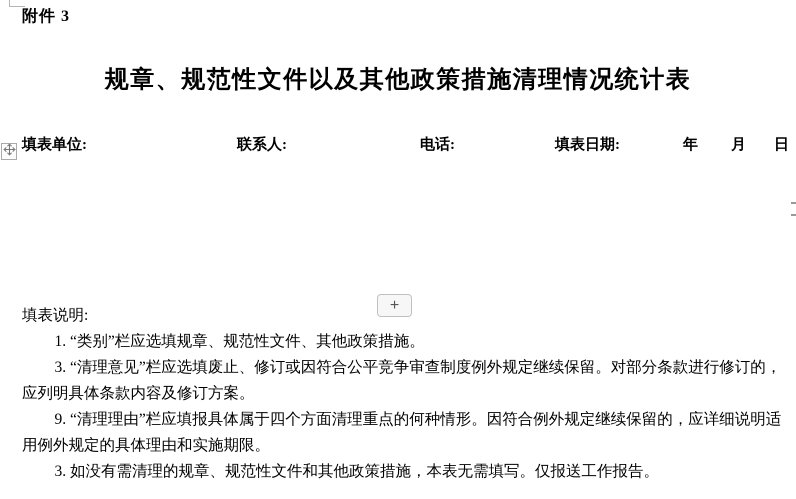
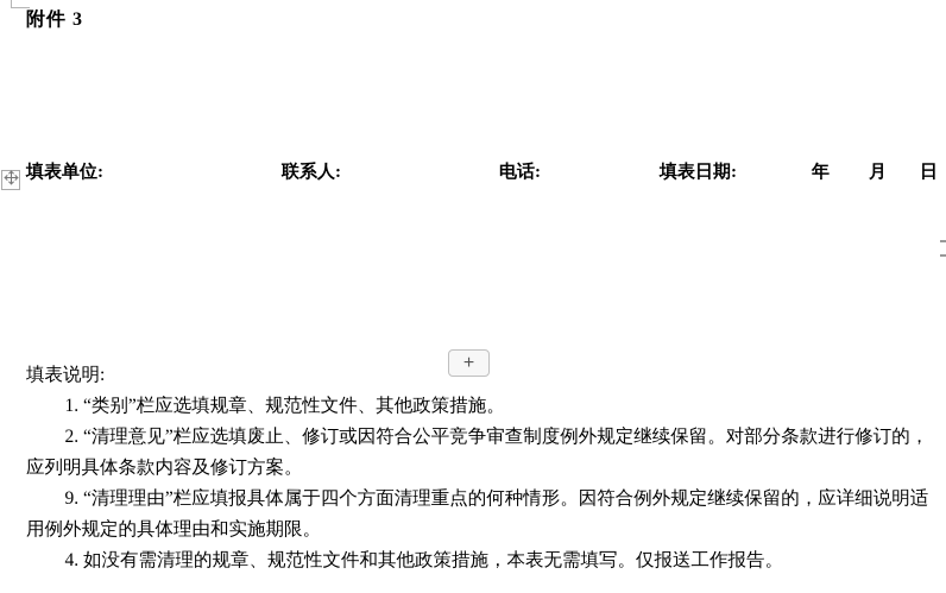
  附件 3
- 规章、规范性文件以及其他政策措施清理情况统计表
  填表单位:
  联系人:
  电话:
  填表日期:
  年
  月
  日
  +
  填表说明:
  1. “类别”栏应选填规章、规范性文件、其他政策措施。
- 3. “清理意见”栏应选填废止、修订或因符合公平竞争审查制度例外规定继续保留。对部分条款进行修订的，应列明具体条款内容及修订方案。
+ 2. “清理意见”栏应选填废止、修订或因符合公平竞争审查制度例外规定继续保留。对部分条款进行修订的，应列明具体条款内容及修订方案。
  9. “清理理由”栏应填报具体属于四个方面清理重点的何种情形。因符合例外规定继续保留的，应详细说明适用例外规定的具体理由和实施期限。
- 3. 如没有需清理的规章、规范性文件和其他政策措施，本表无需填写。仅报送工作报告。
+ 4. 如没有需清理的规章、规范性文件和其他政策措施，本表无需填写。仅报送工作报告。
